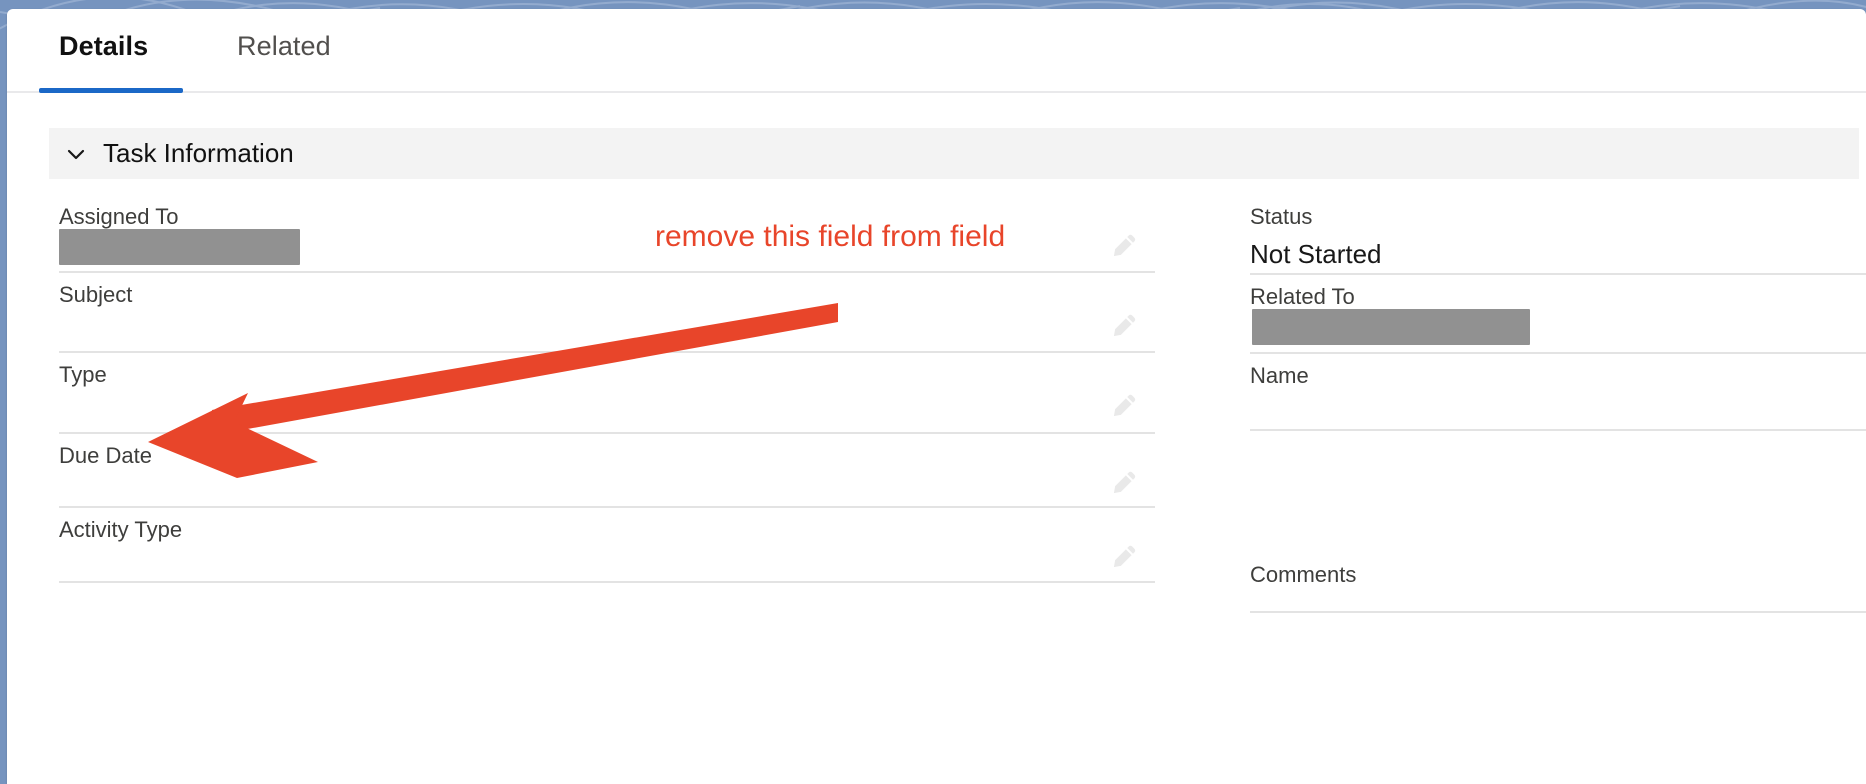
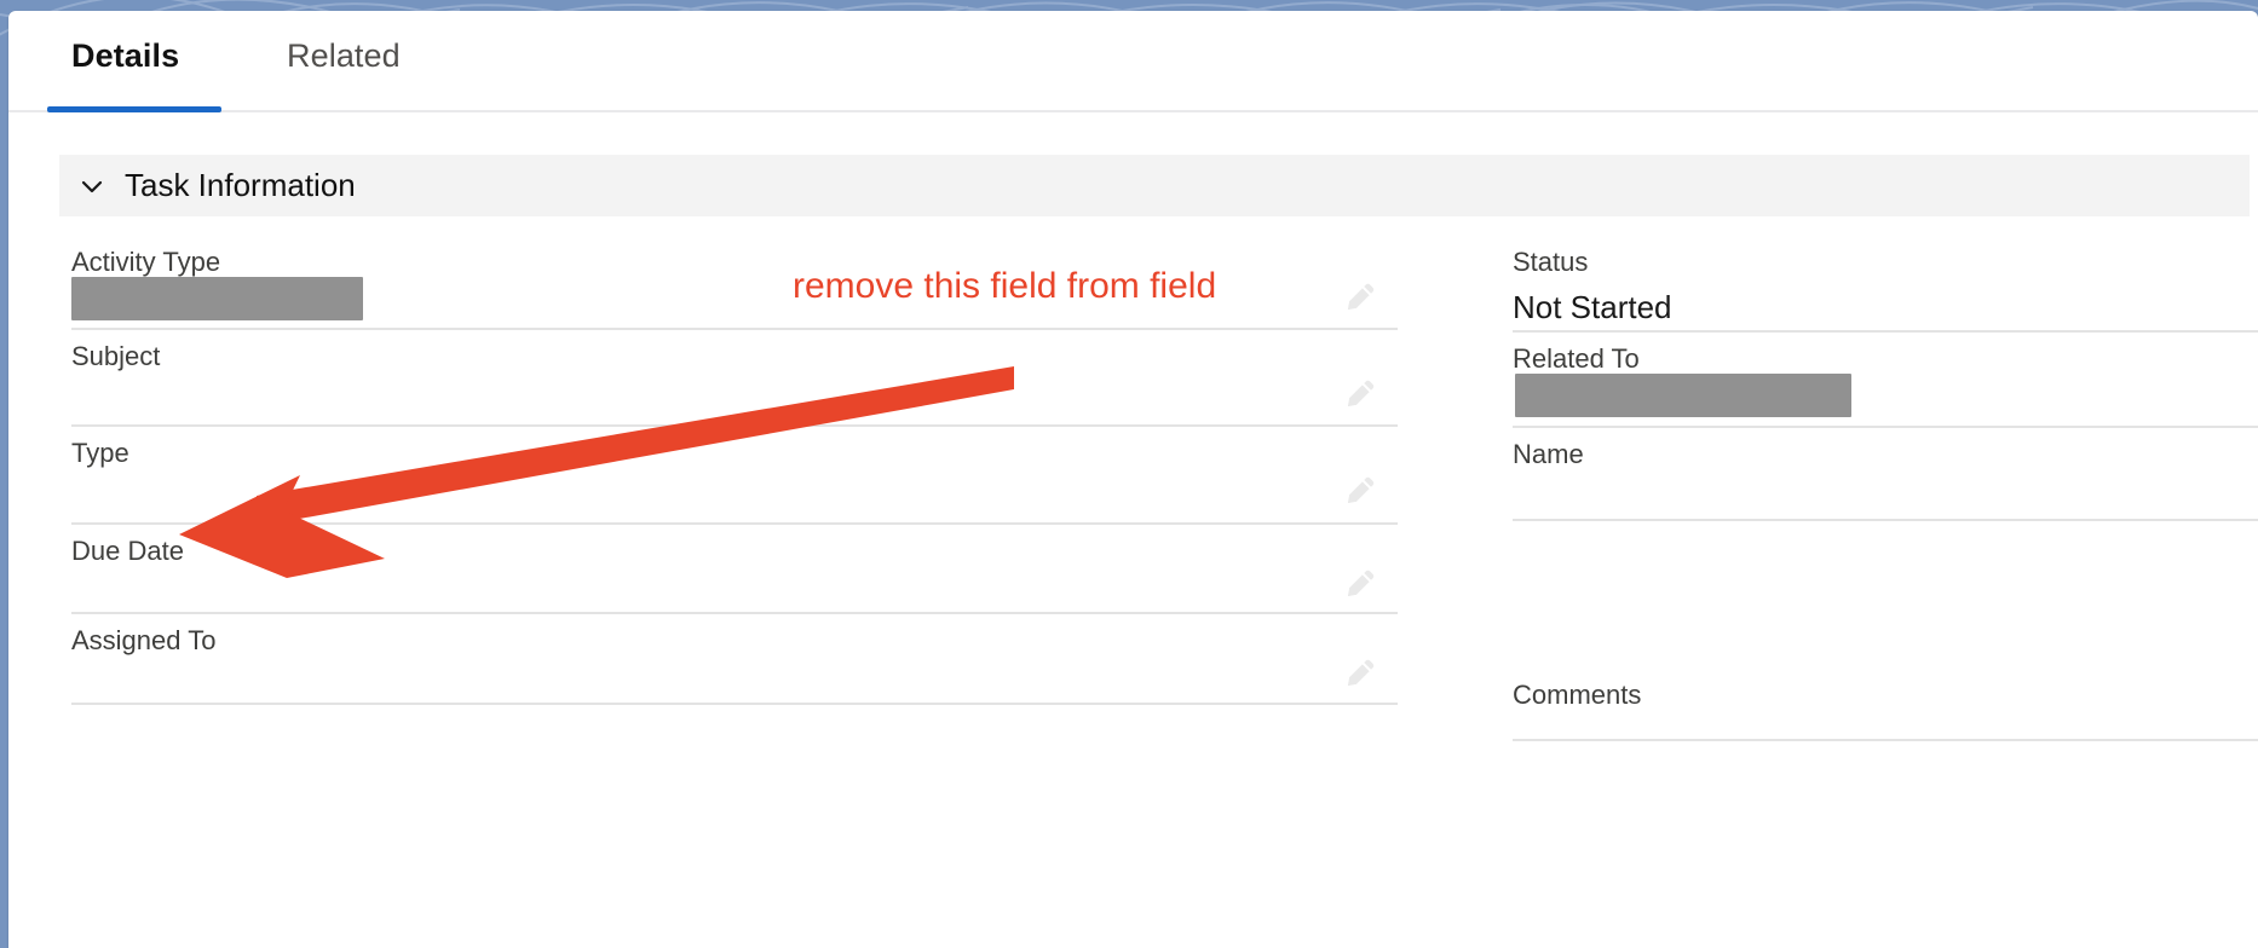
  Details
  Related
  Task Information
- Assigned To
+ Activity Type
  Subject
  Type
  Due Date
- Activity Type
+ Assigned To
  Status
  Not Started
  Related To
  Name
  Comments
  remove this field from field
